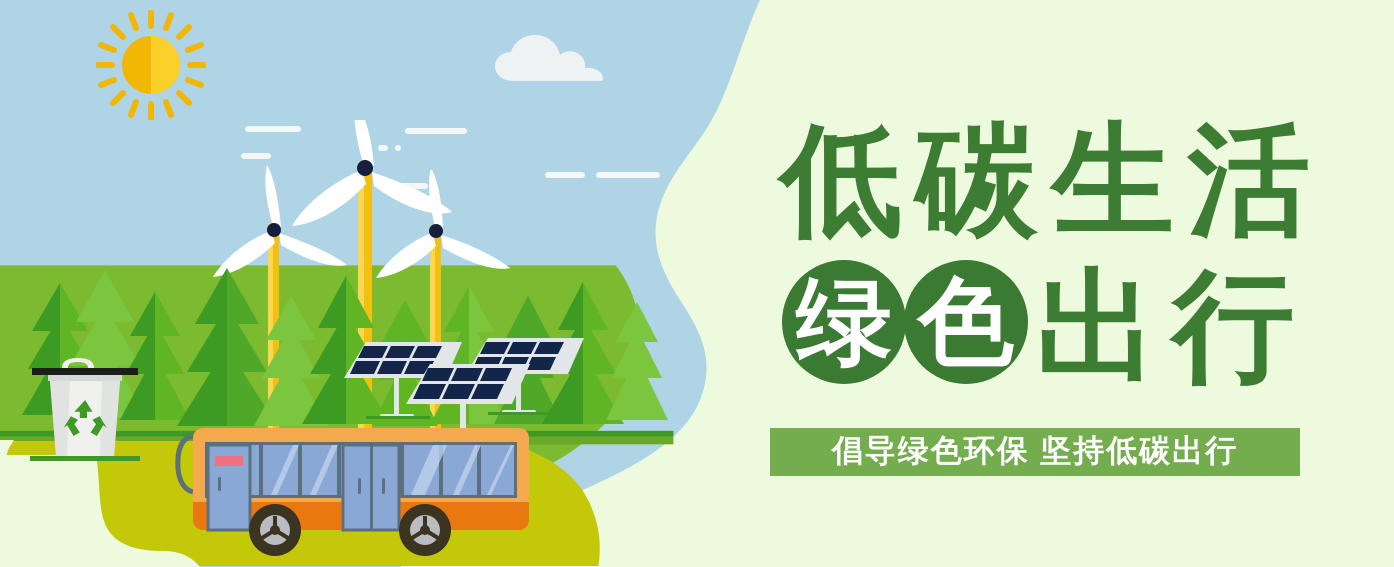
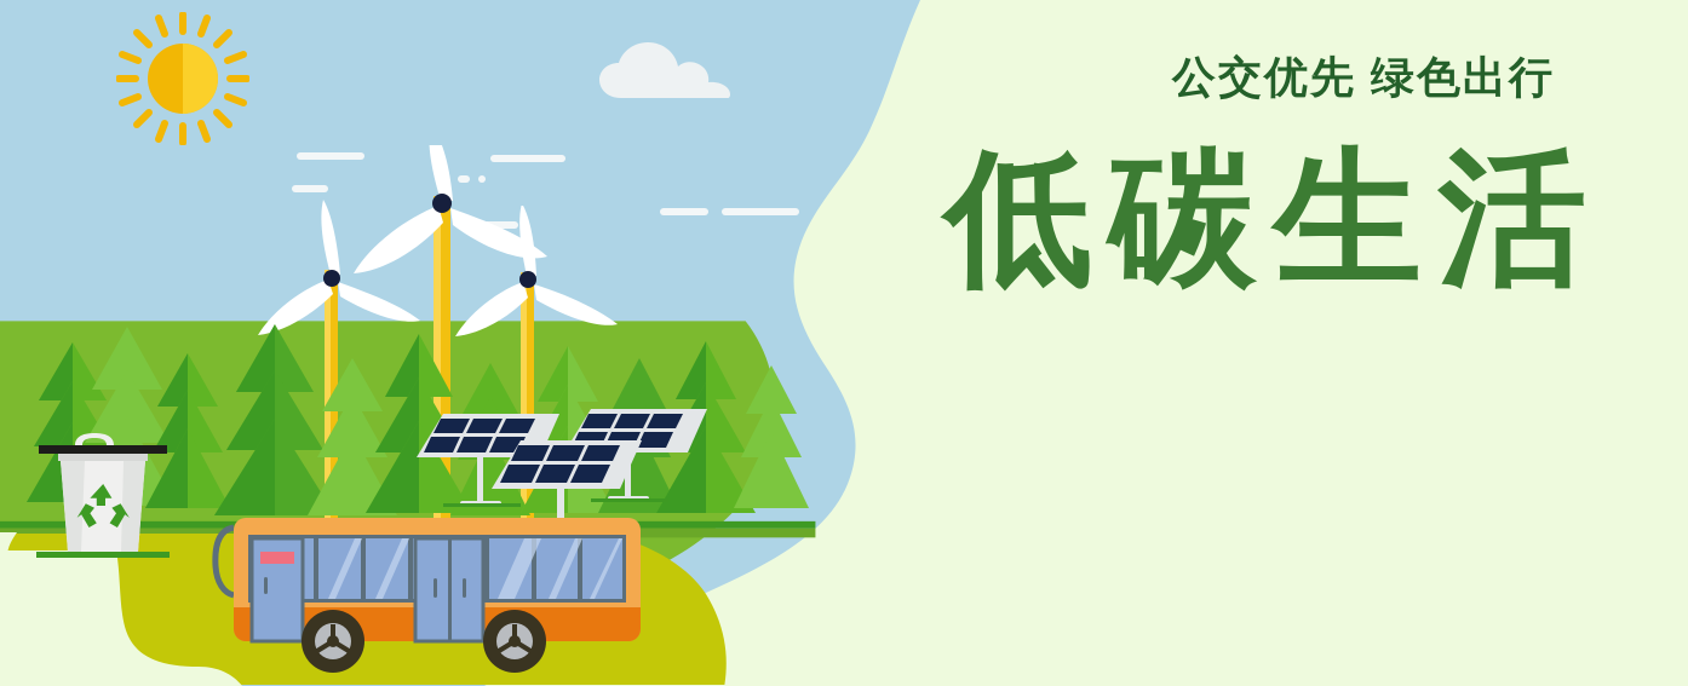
+ 公交优先 绿色出行
  低碳生活
- 绿
- 色
- 出行
- 倡导绿色环保 坚持低碳出行
